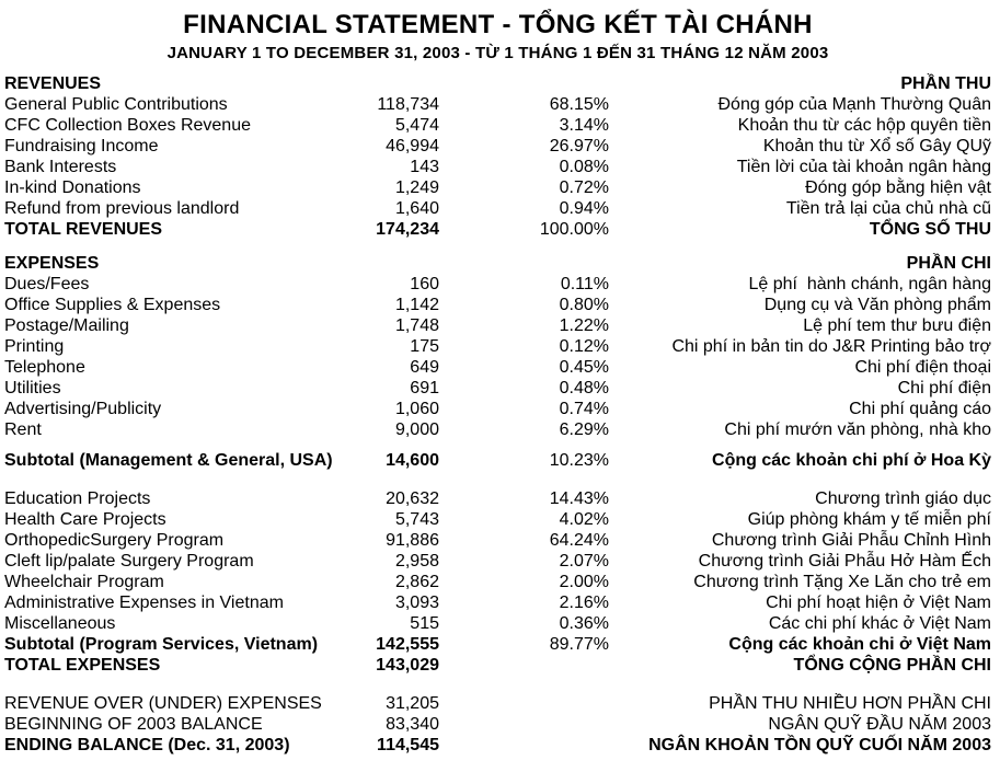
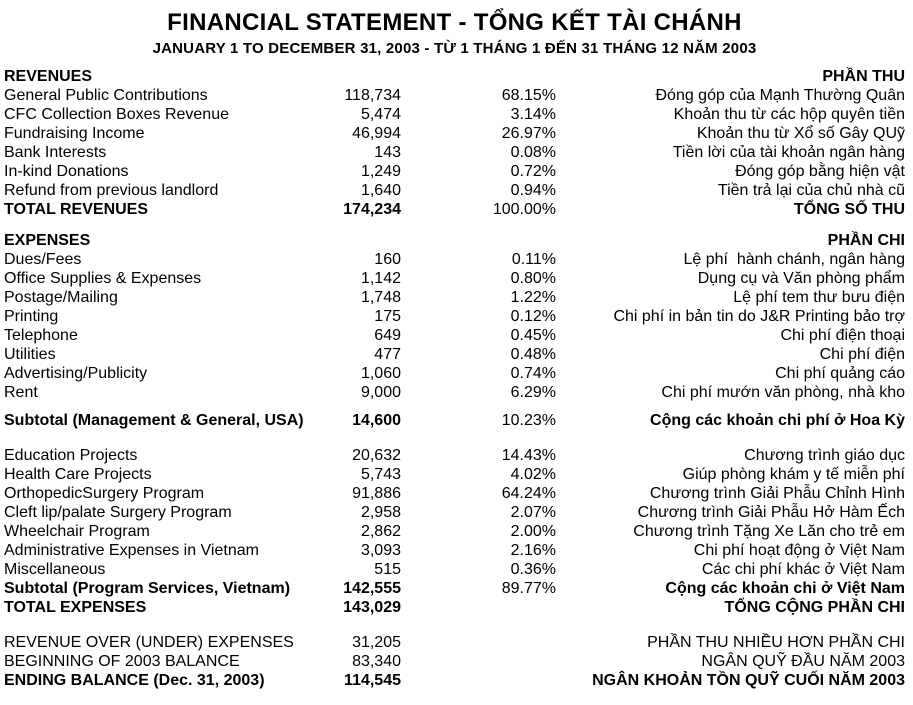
  FINANCIAL STATEMENT - TỔNG KẾT TÀI CHÁNH
  JANUARY 1 TO DECEMBER 31, 2003 - TỪ 1 THÁNG 1 ĐẾN 31 THÁNG 12 NĂM 2003
  REVENUES
  PHẦN THU
  General Public Contributions
  118,734
  68.15%
  Đóng góp của Mạnh Thường Quân
  CFC Collection Boxes Revenue
  5,474
  3.14%
  Khoản thu từ các hộp quyên tiền
  Fundraising Income
  46,994
  26.97%
  Khoản thu từ Xổ số Gây QUỹ
  Bank Interests
  143
  0.08%
  Tiền lời của tài khoản ngân hàng
  In-kind Donations
  1,249
  0.72%
  Đóng góp bằng hiện vật
  Refund from previous landlord
  1,640
  0.94%
  Tiền trả lại của chủ nhà cũ
  TOTAL REVENUES
  174,234
  100.00%
  TỔNG SỐ THU
  EXPENSES
  PHẦN CHI
  Dues/Fees
  160
  0.11%
  Lệ phí hành chánh, ngân hàng
  Office Supplies & Expenses
  1,142
  0.80%
  Dụng cụ và Văn phòng phẩm
  Postage/Mailing
  1,748
  1.22%
  Lệ phí tem thư bưu điện
  Printing
  175
  0.12%
  Chi phí in bản tin do J&R Printing bảo trợ
  Telephone
  649
  0.45%
  Chi phí điện thoại
  Utilities
- 691
+ 477
  0.48%
  Chi phí điện
  Advertising/Publicity
  1,060
  0.74%
  Chi phí quảng cáo
  Rent
  9,000
  6.29%
  Chi phí mướn văn phòng, nhà kho
  Subtotal (Management & General, USA)
  14,600
  10.23%
  Cộng các khoản chi phí ở Hoa Kỳ
  Education Projects
  20,632
  14.43%
  Chương trình giáo dục
  Health Care Projects
  5,743
  4.02%
  Giúp phòng khám y tế miễn phí
  OrthopedicSurgery Program
  91,886
  64.24%
  Chương trình Giải Phẫu Chỉnh Hình
  Cleft lip/palate Surgery Program
  2,958
  2.07%
  Chương trình Giải Phẫu Hở Hàm Ếch
  Wheelchair Program
  2,862
  2.00%
  Chương trình Tặng Xe Lăn cho trẻ em
  Administrative Expenses in Vietnam
  3,093
  2.16%
- Chi phí hoạt hiện ở Việt Nam
+ Chi phí hoạt động ở Việt Nam
  Miscellaneous
  515
  0.36%
  Các chi phí khác ở Việt Nam
  Subtotal (Program Services, Vietnam)
  142,555
  89.77%
  Cộng các khoản chi ở Việt Nam
  TOTAL EXPENSES
  143,029
  TỔNG CỘNG PHẦN CHI
  REVENUE OVER (UNDER) EXPENSES
  31,205
  PHẦN THU NHIỀU HƠN PHẦN CHI
  BEGINNING OF 2003 BALANCE
  83,340
  NGÂN QUỸ ĐẦU NĂM 2003
  ENDING BALANCE (Dec. 31, 2003)
  114,545
  NGÂN KHOẢN TỒN QUỸ CUỐI NĂM 2003
